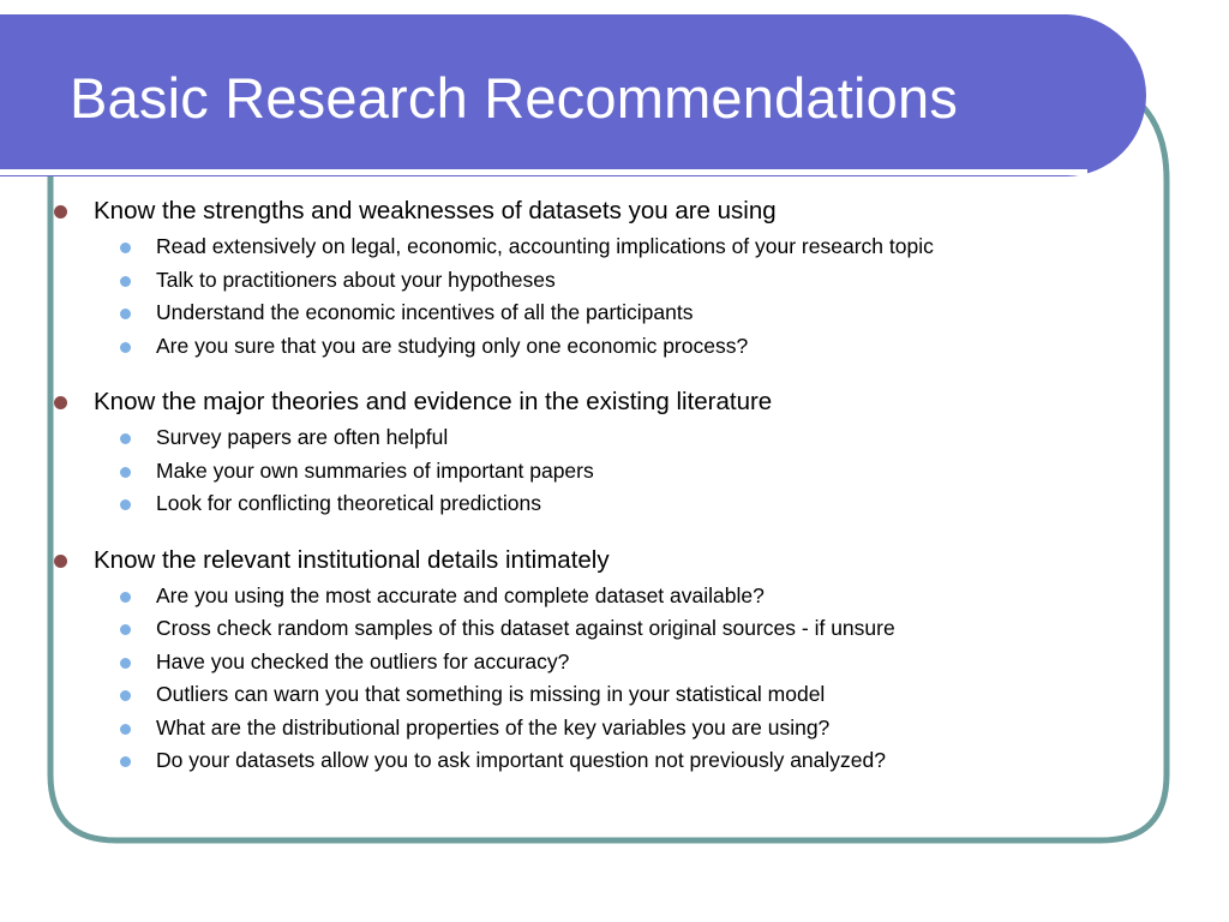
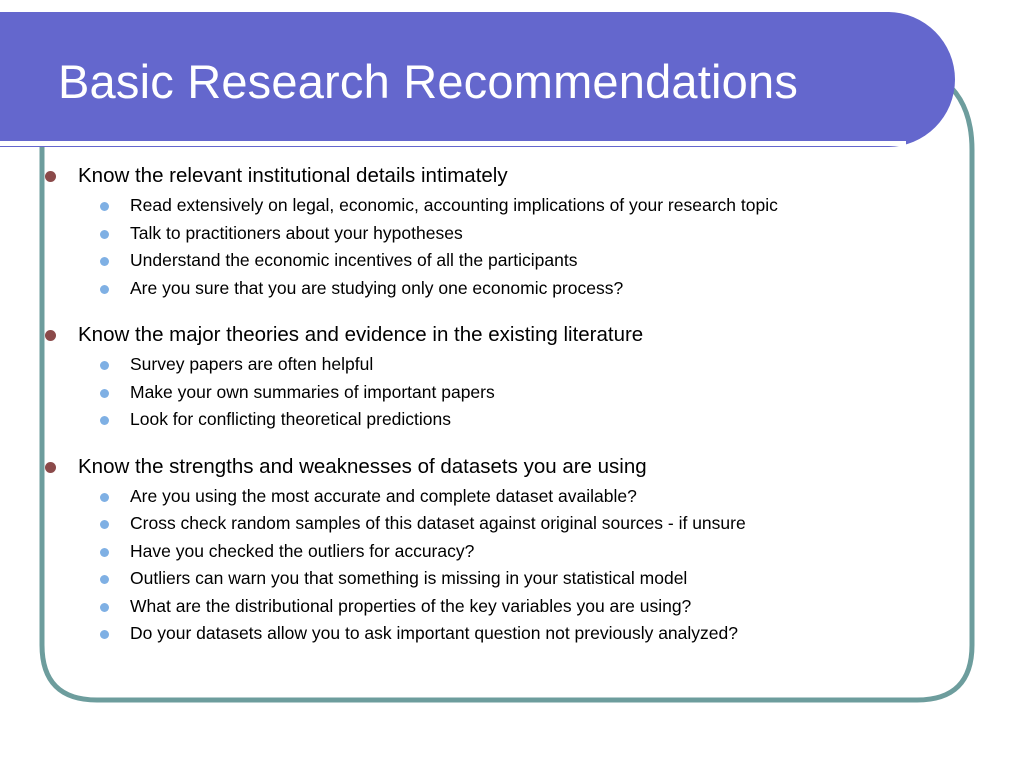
  Basic Research Recommendations
- Know the strengths and weaknesses of datasets you are using
+ Know the relevant institutional details intimately
  Read extensively on legal, economic, accounting implications of your research topic
  Talk to practitioners about your hypotheses
  Understand the economic incentives of all the participants
  Are you sure that you are studying only one economic process?
  Know the major theories and evidence in the existing literature
  Survey papers are often helpful
  Make your own summaries of important papers
  Look for conflicting theoretical predictions
- Know the relevant institutional details intimately
+ Know the strengths and weaknesses of datasets you are using
  Are you using the most accurate and complete dataset available?
  Cross check random samples of this dataset against original sources - if unsure
  Have you checked the outliers for accuracy?
  Outliers can warn you that something is missing in your statistical model
  What are the distributional properties of the key variables you are using?
  Do your datasets allow you to ask important question not previously analyzed?
